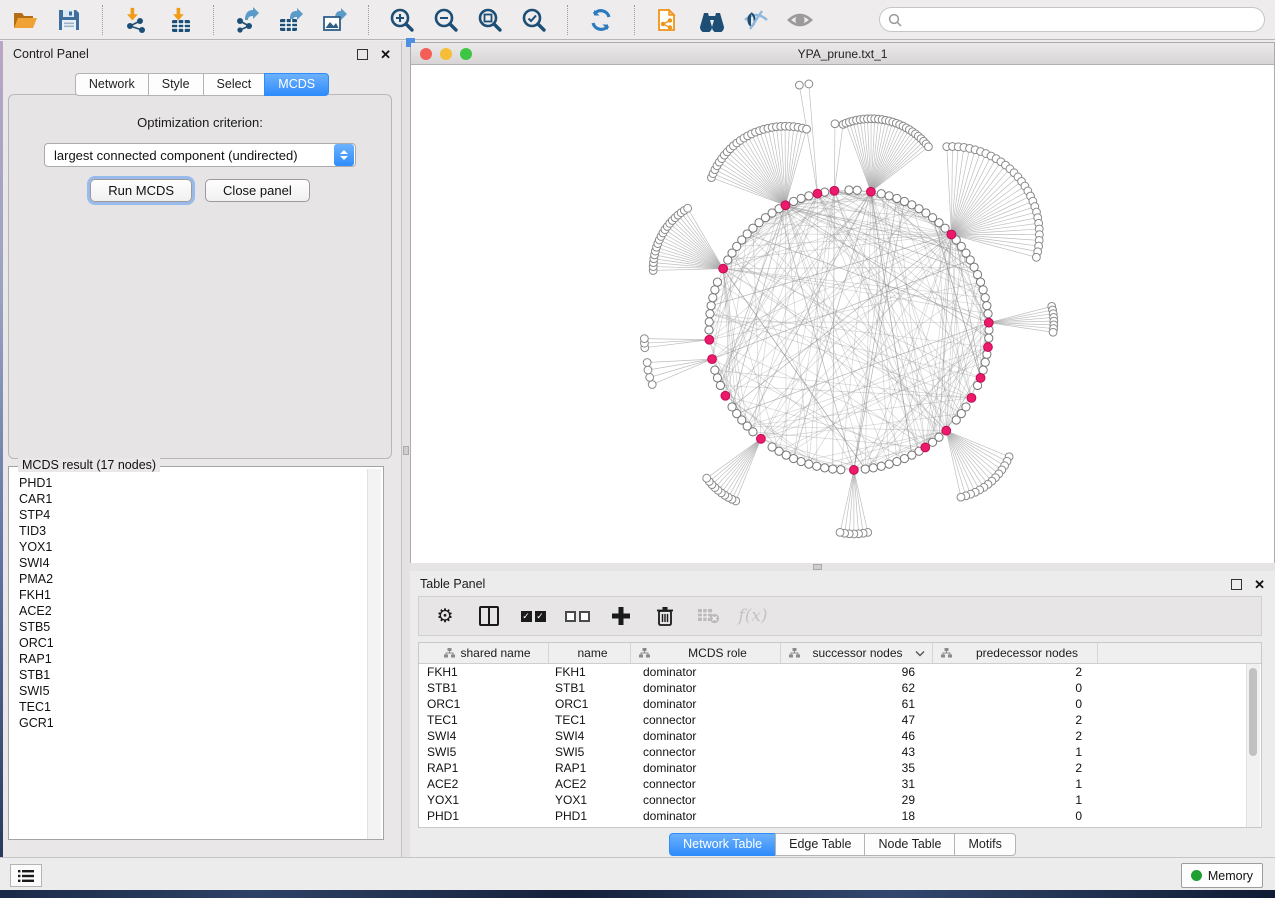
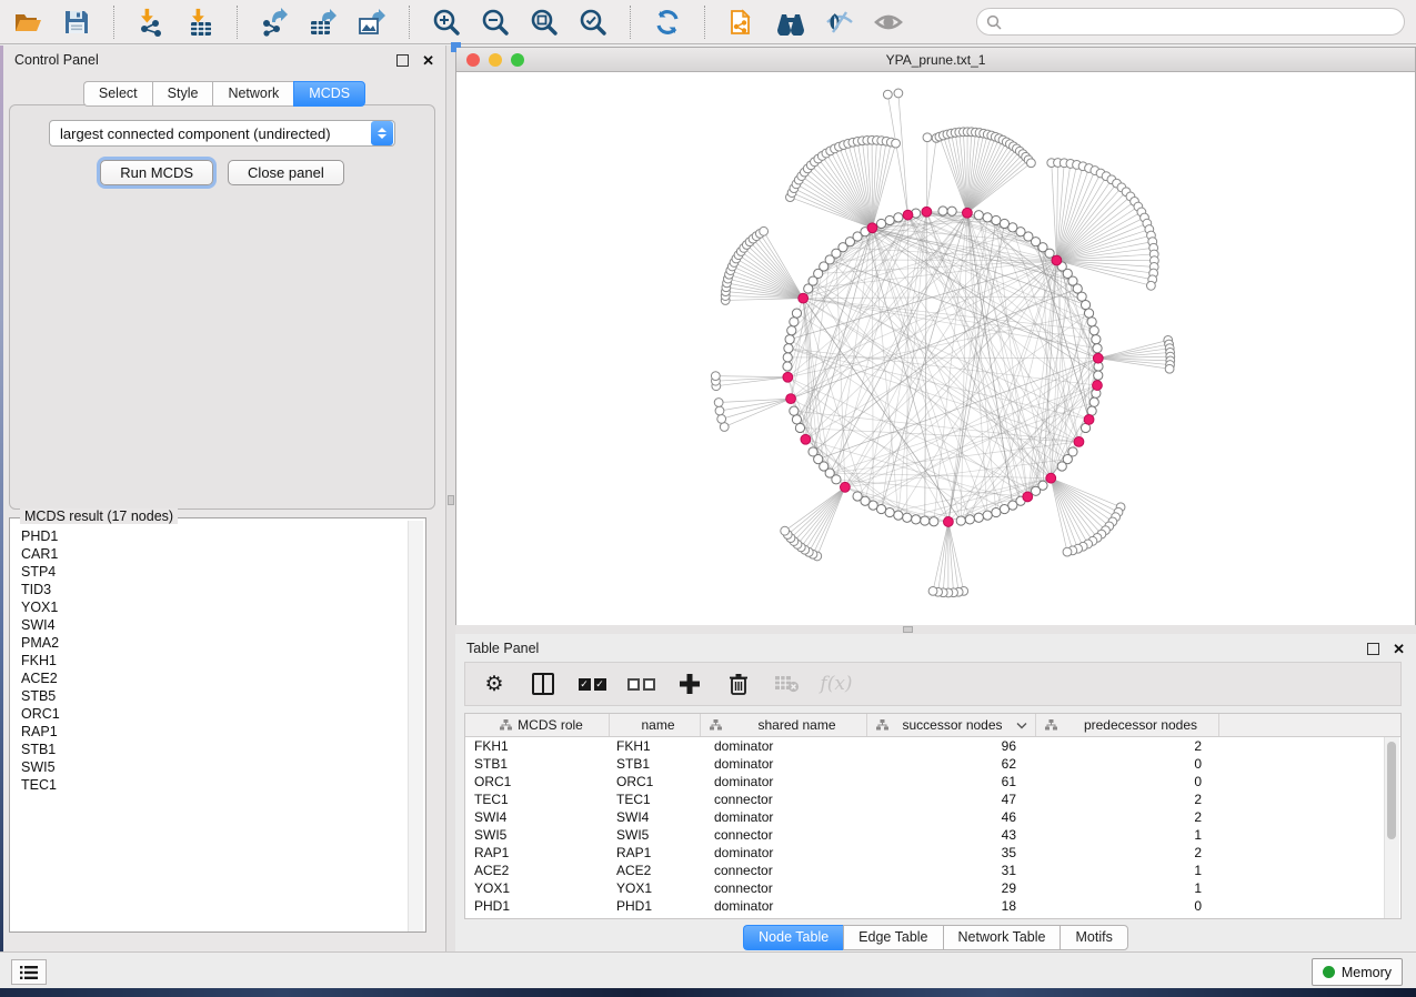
  Control Panel
  ✕
- Network
+ Select
  Style
- Select
+ Network
  MCDS
- Optimization criterion:
  largest connected component (undirected)
  Run MCDS
  Close panel
  MCDS result (17 nodes)
  PHD1
  CAR1
  STP4
  TID3
  YOX1
  SWI4
  PMA2
  FKH1
  ACE2
  STB5
  ORC1
  RAP1
  STB1
  SWI5
  TEC1
- GCR1
  YPA_prune.txt_1
  Table Panel
  ✕
  ⚙
  ✓
  ✓
  f(x)
- shared name
+ MCDS role
  name
- MCDS role
+ shared name
  successor nodes
  predecessor nodes
  FKH1
  FKH1
  dominator
  96
  2
  STB1
  STB1
  dominator
  62
  0
  ORC1
  ORC1
  dominator
  61
  0
  TEC1
  TEC1
  connector
  47
  2
  SWI4
  SWI4
  dominator
  46
  2
  SWI5
  SWI5
  connector
  43
  1
  RAP1
  RAP1
  dominator
  35
  2
  ACE2
  ACE2
  connector
  31
  1
  YOX1
  YOX1
  connector
  29
  1
  PHD1
  PHD1
  dominator
  18
  0
- Network Table
+ Node Table
  Edge Table
- Node Table
+ Network Table
  Motifs
  Memory
